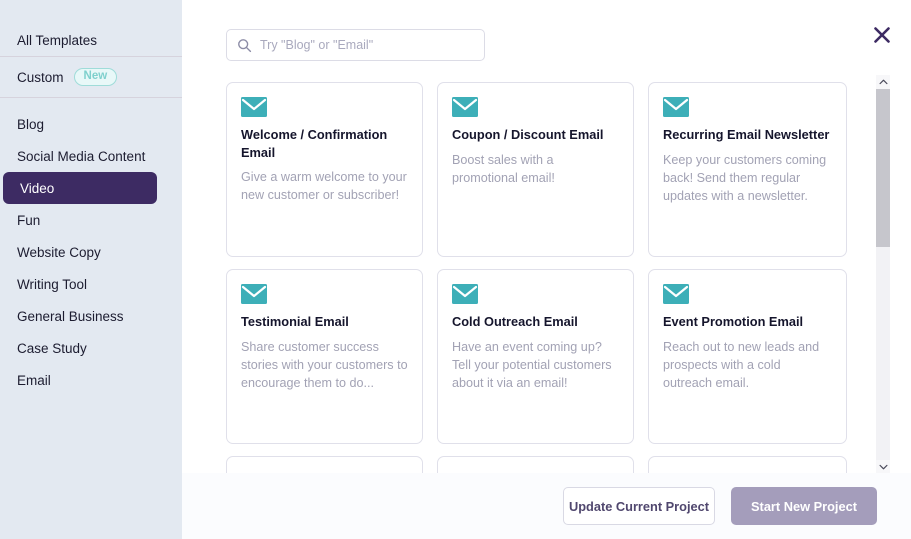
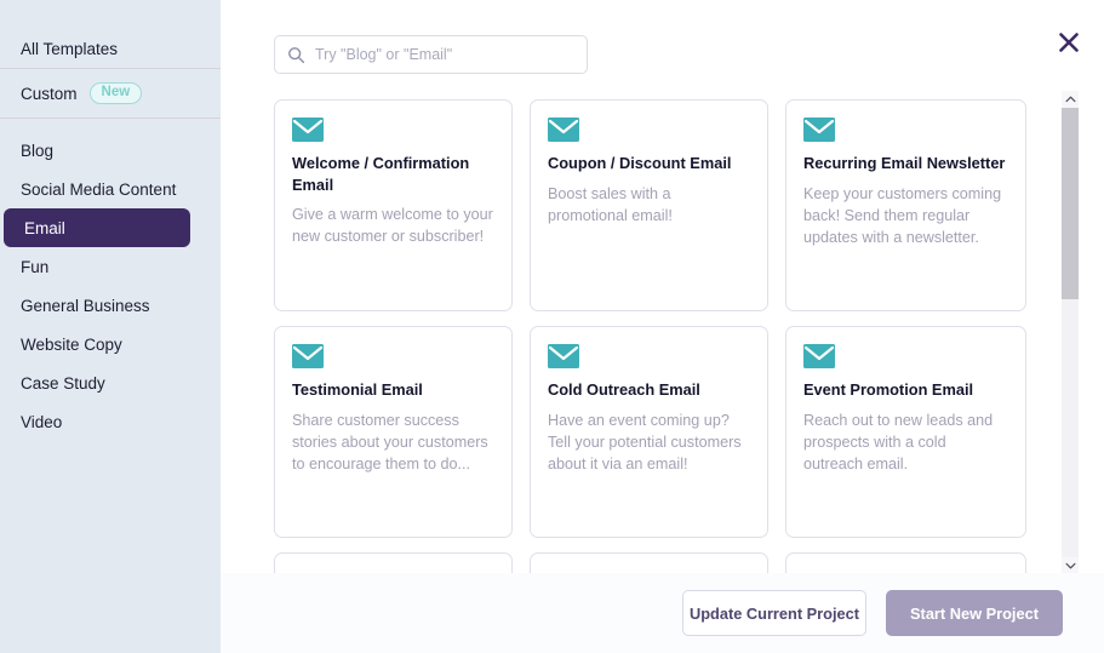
  All Templates
  Custom
  New
  Blog
  Social Media Content
- Video
+ Email
  Fun
- Website Copy
+ General Business
- Writing Tool
- General Business
+ Website Copy
  Case Study
- Email
+ Video
  Try "Blog" or "Email"
  Welcome / Confirmation Email
  Give a warm welcome to your new customer or subscriber!
  Coupon / Discount Email
  Boost sales with a promotional email!
  Recurring Email Newsletter
  Keep your customers coming back! Send them regular updates with a newsletter.
  Testimonial Email
- Share customer success stories with your customers to encourage them to do...
+ Share customer success stories about your customers to encourage them to do...
  Cold Outreach Email
  Have an event coming up? Tell your potential customers about it via an email!
  Event Promotion Email
  Reach out to new leads and prospects with a cold outreach email.
  Update Current Project
  Start New Project
